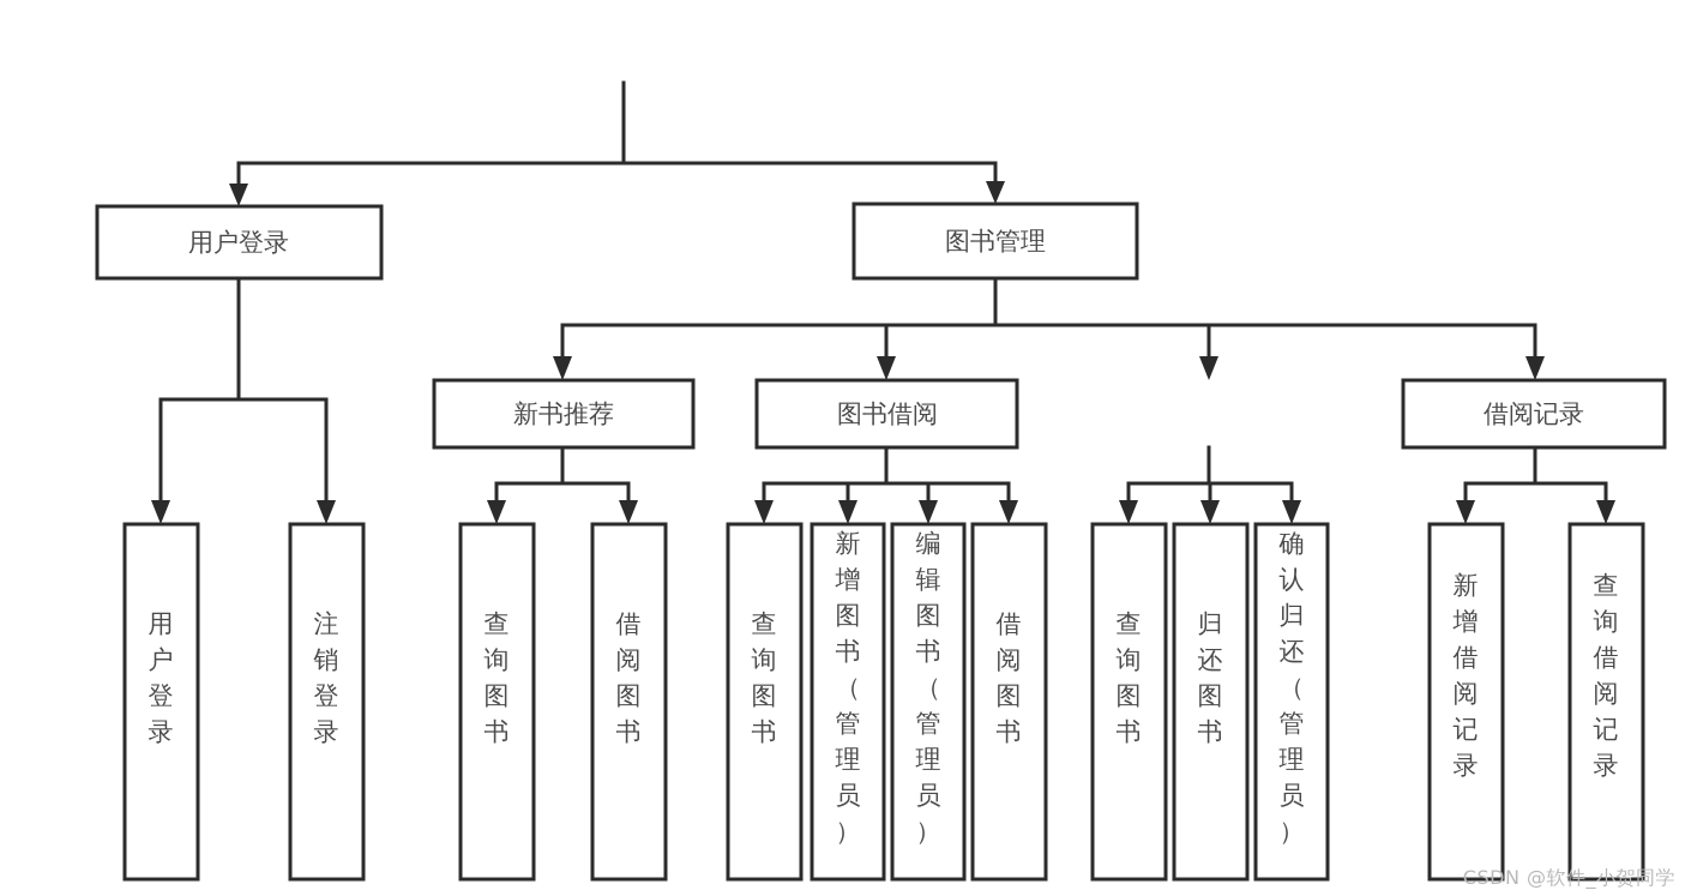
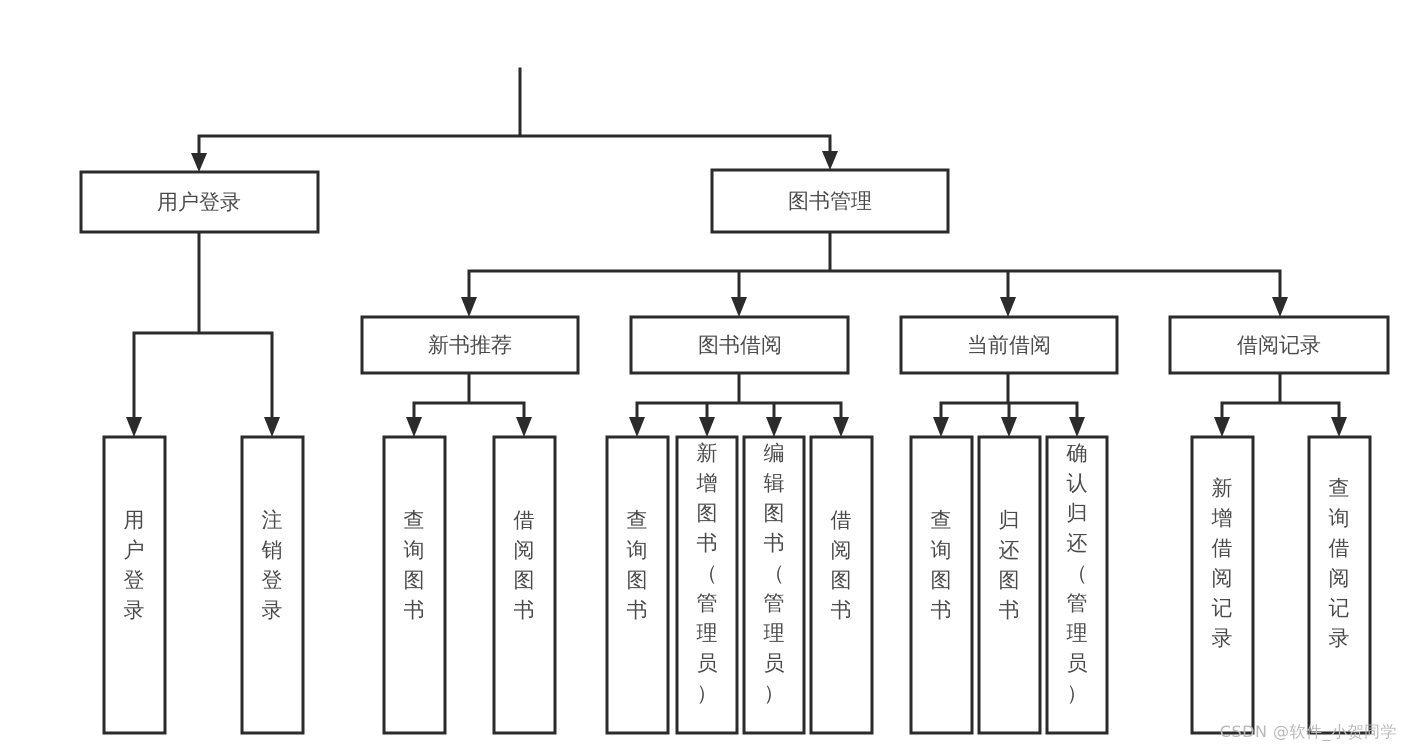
  用户登录
  图书管理
  新书推荐
  图书借阅
+ 当前借阅
  借阅记录
  用户登录
  注销登录
  查询图书
  借阅图书
  查询图书
  新增图书（管理员）
  编辑图书（管理员）
  借阅图书
  查询图书
  归还图书
  确认归还（管理员）
  新增借阅记录
  查询借阅记录
  CSDN @软件_小贺同学
